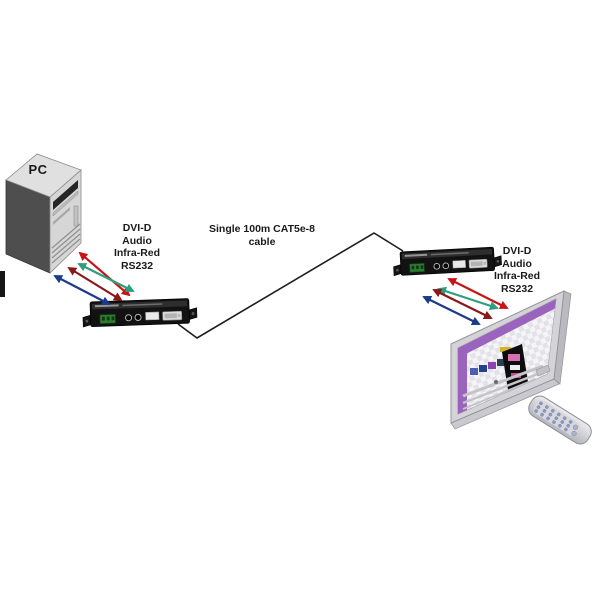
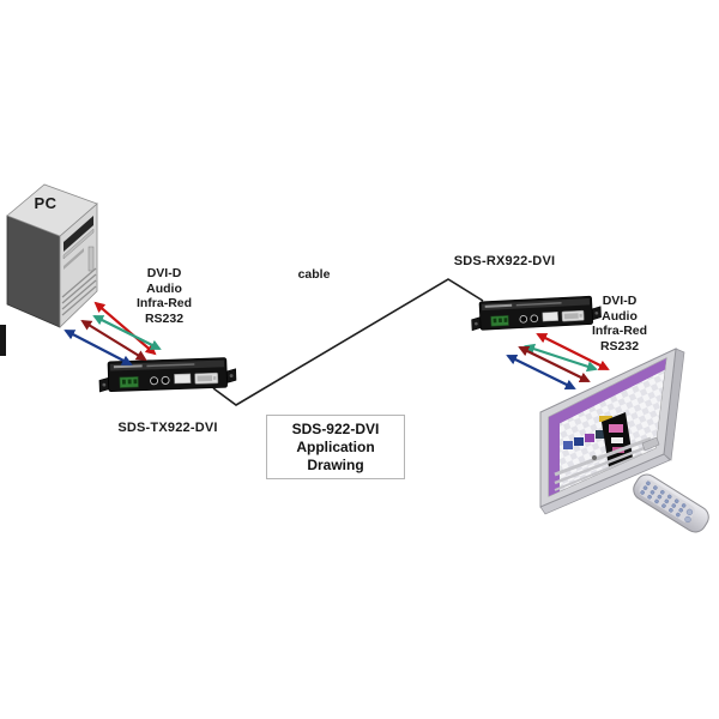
  PC
  DVI-D
  Audio
  Infra-Red
  RS232
- Single 100m CAT5e-8
  cable
+ SDS-TX922-DVI
+ SDS-RX922-DVI
  DVI-D
  Audio
  Infra-Red
  RS232
+ SDS-922-DVI
+ Application Drawing
